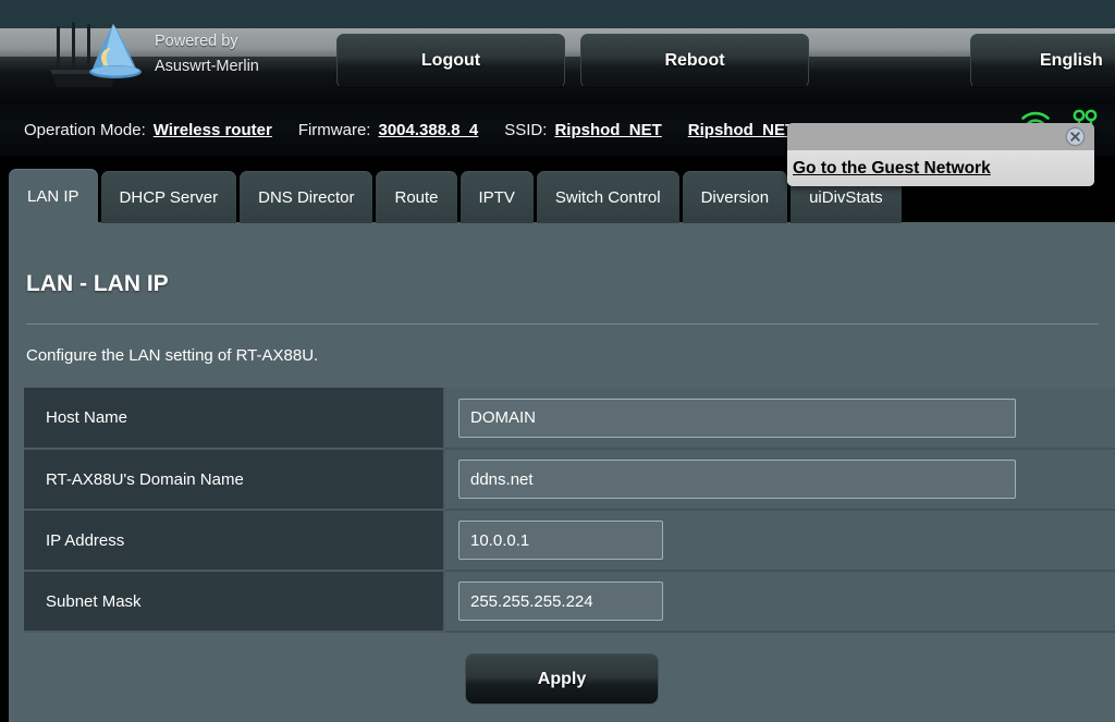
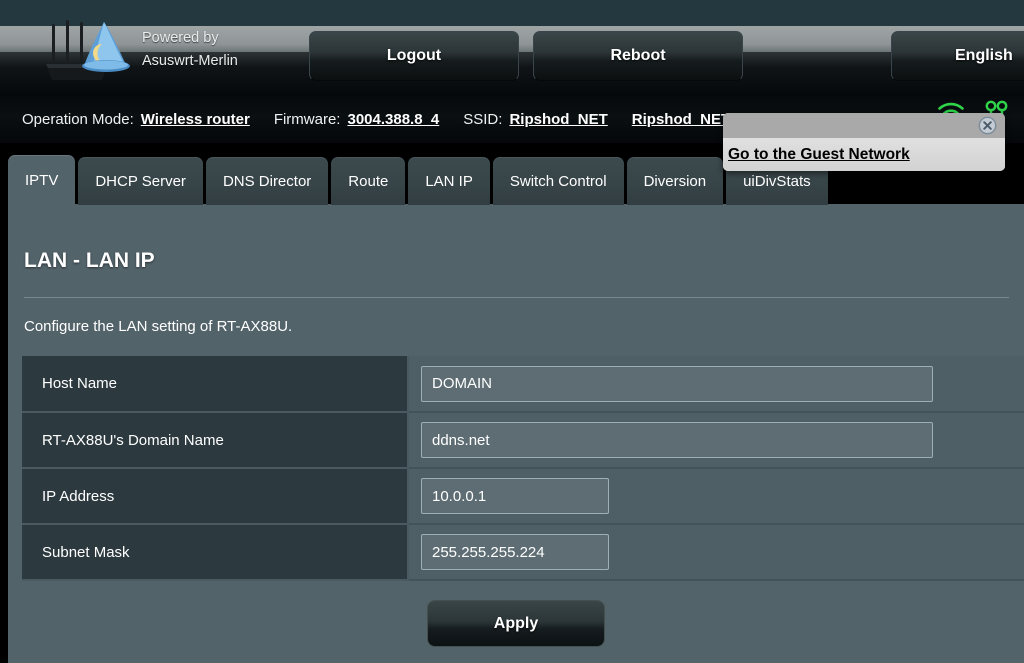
  Powered by
  Asuswrt-Merlin
  Logout
  Reboot
  English
  Operation Mode:
  Wireless router
  Firmware:
  3004.388.8_4
  SSID:
  Ripshod_NET
  Ripshod_NE
- LAN IP
+ IPTV
  DHCP Server
  DNS Director
  Route
- IPTV
+ LAN IP
  Switch Control
  Diversion
  uiDivStats
  LAN - LAN IP
  Configure the LAN setting of RT-AX88U.
  Host Name	DOMAIN
  RT-AX88U's Domain Name	ddns.net
  IP Address	10.0.0.1
  Subnet Mask	255.255.255.224
  Apply
  Go to the Guest Network
